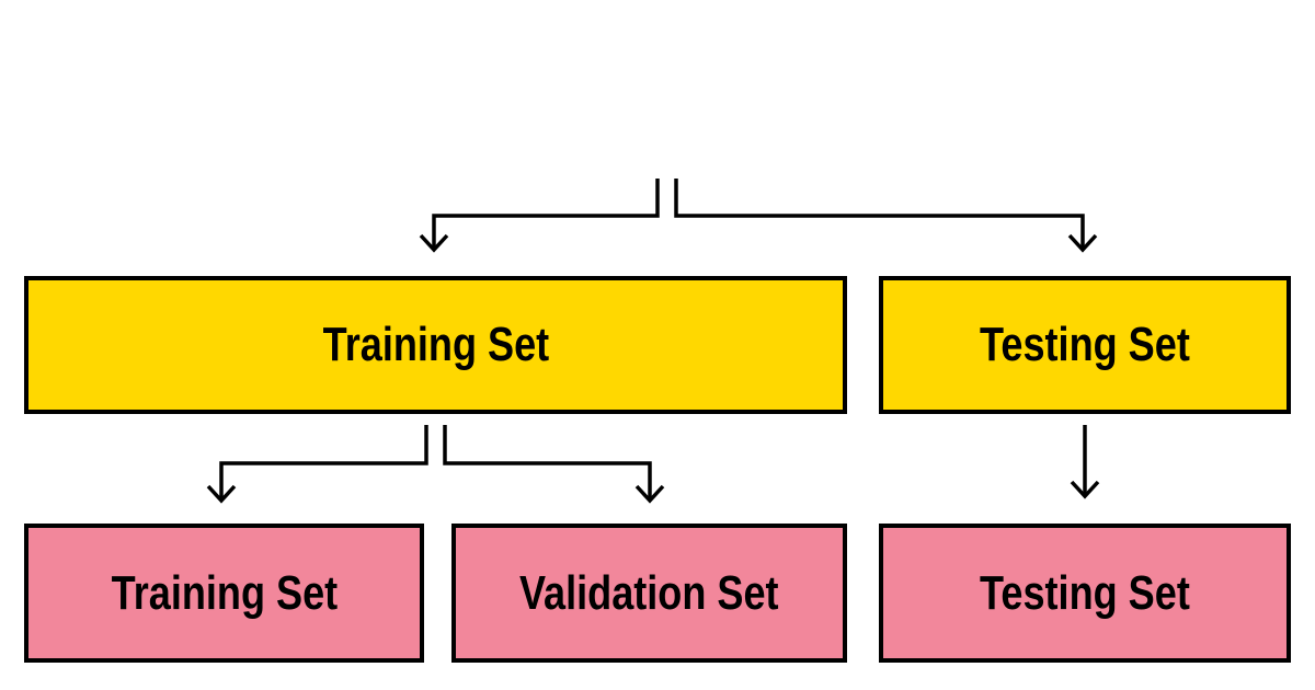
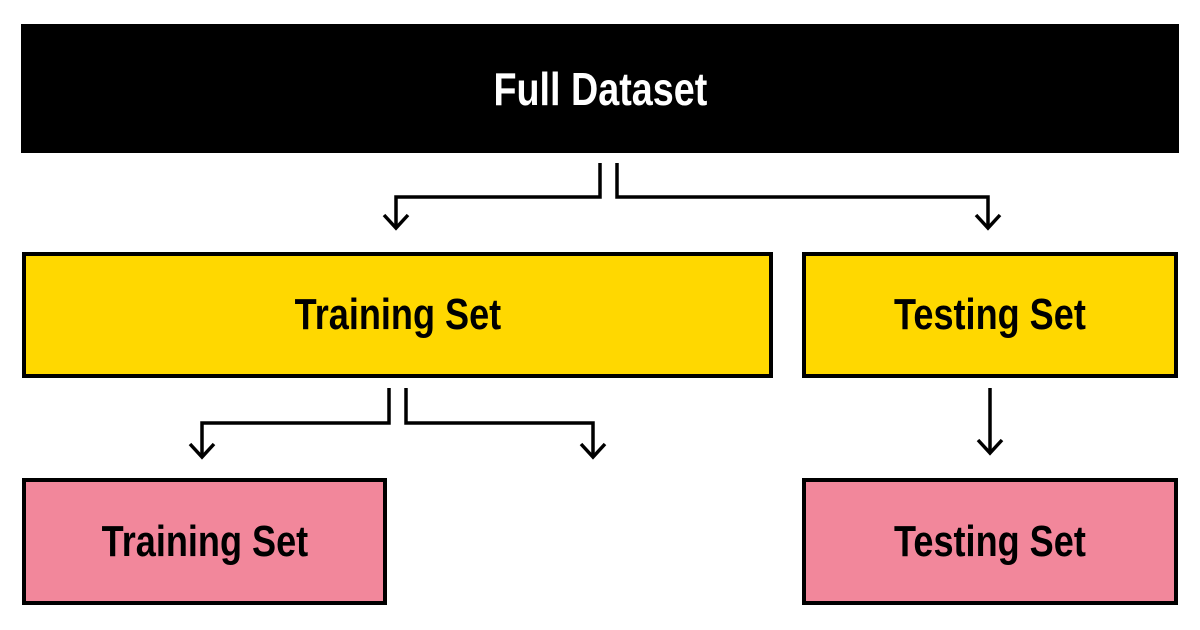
+ Full Dataset
  Training Set
  Testing Set
  Training Set
- Validation Set
  Testing Set
